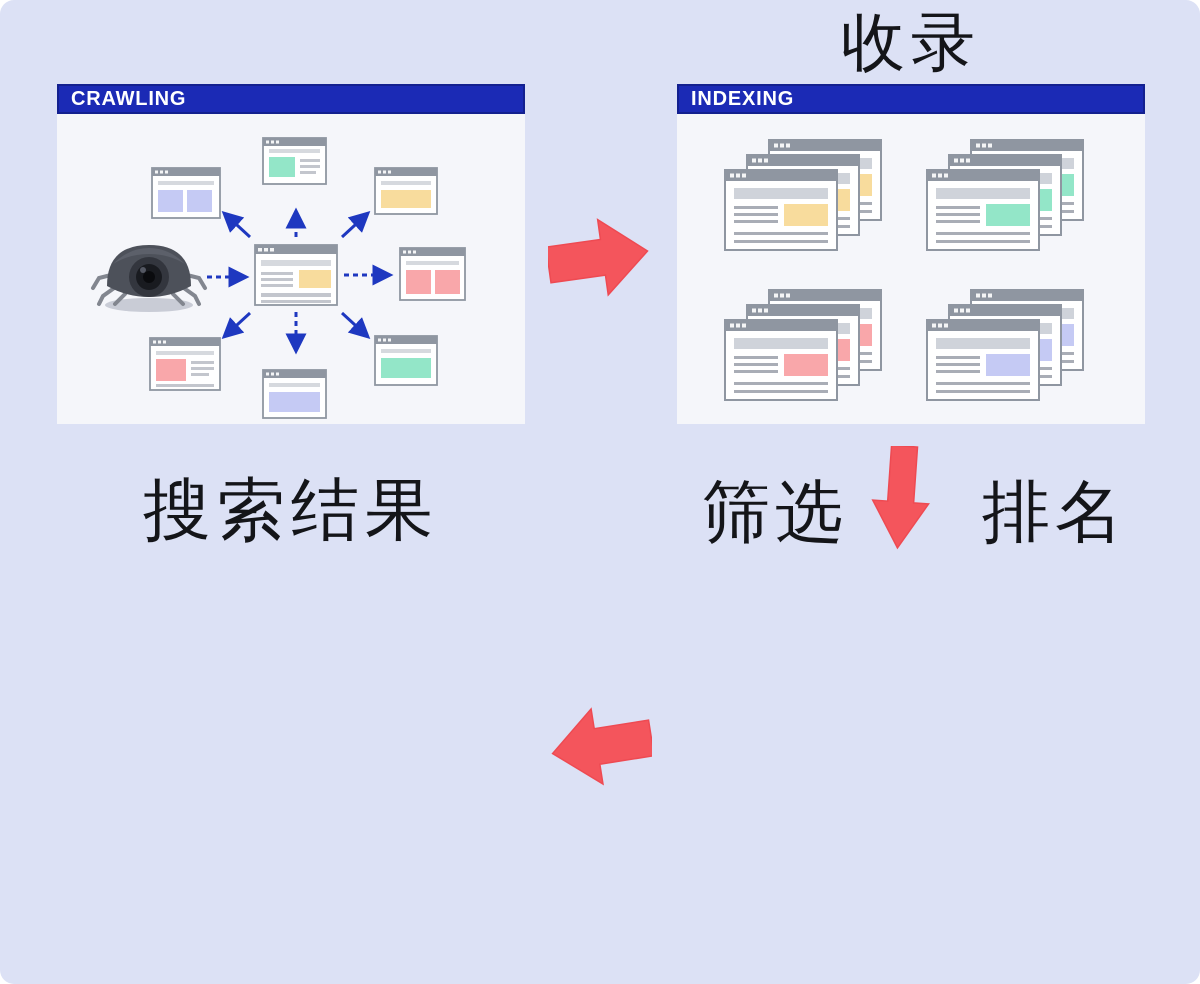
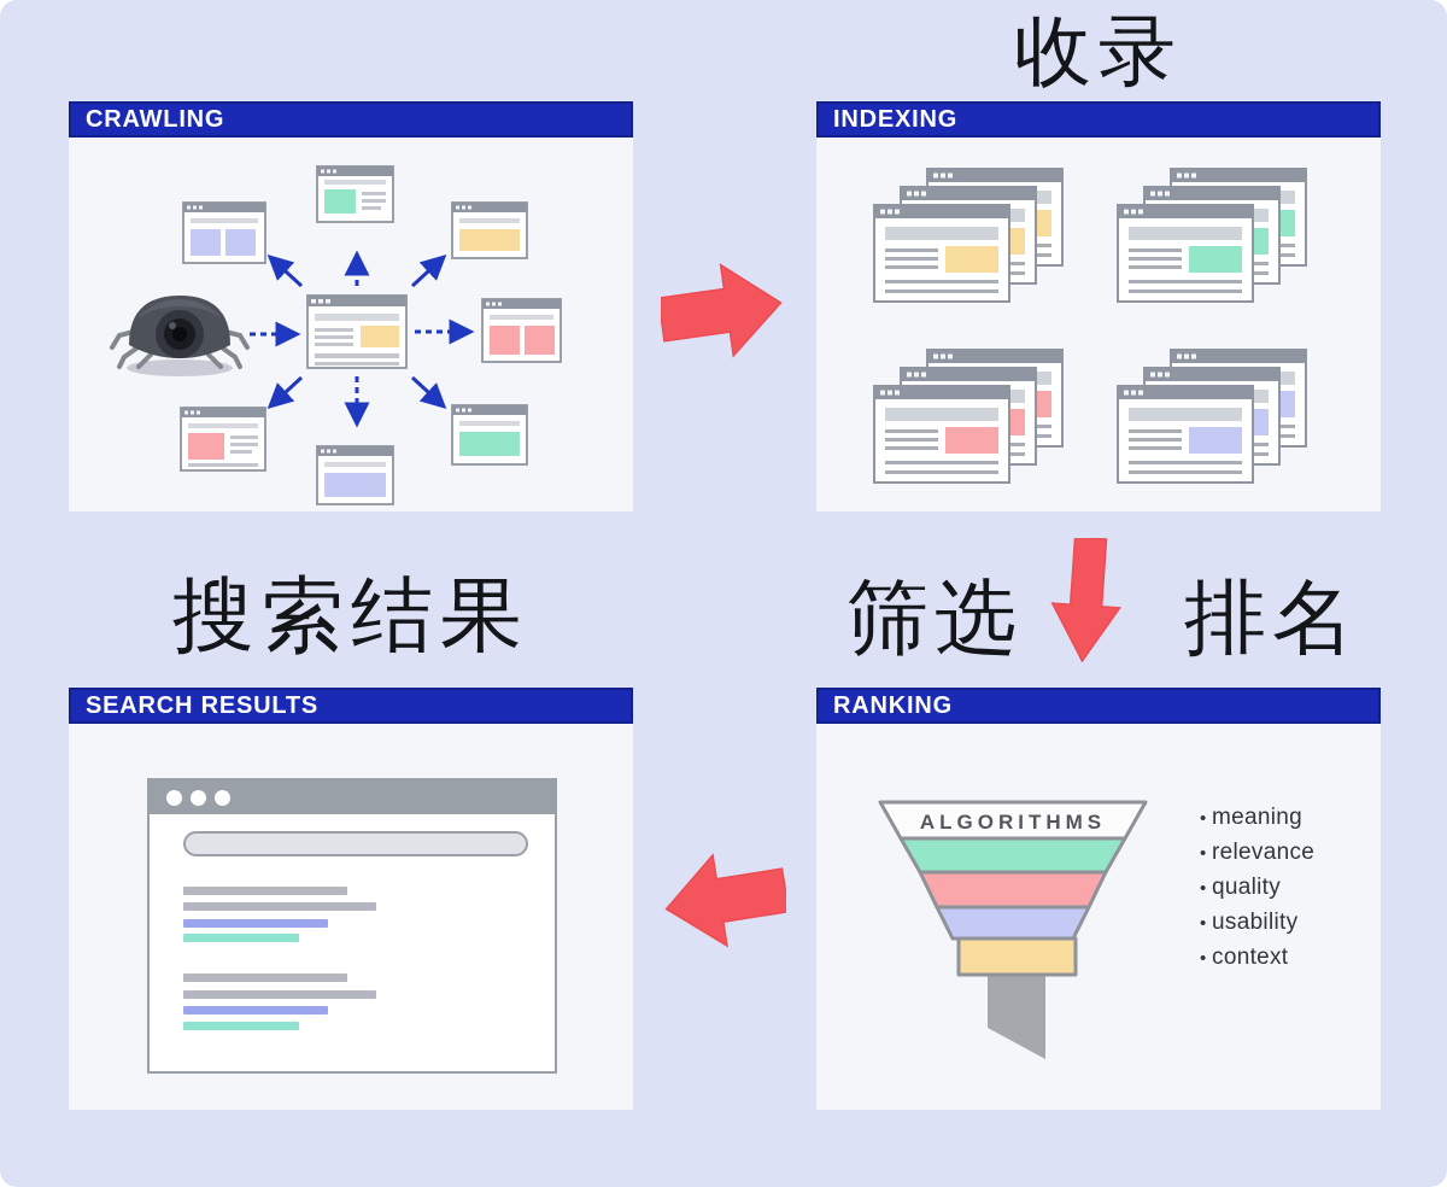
  收录
  搜索结果
  筛选
  排名
  CRAWLING
  INDEXING
+ SEARCH RESULTS
+ RANKING
+ ALGORITHMS
+ meaning
+ relevance
+ quality
+ usability
+ context
